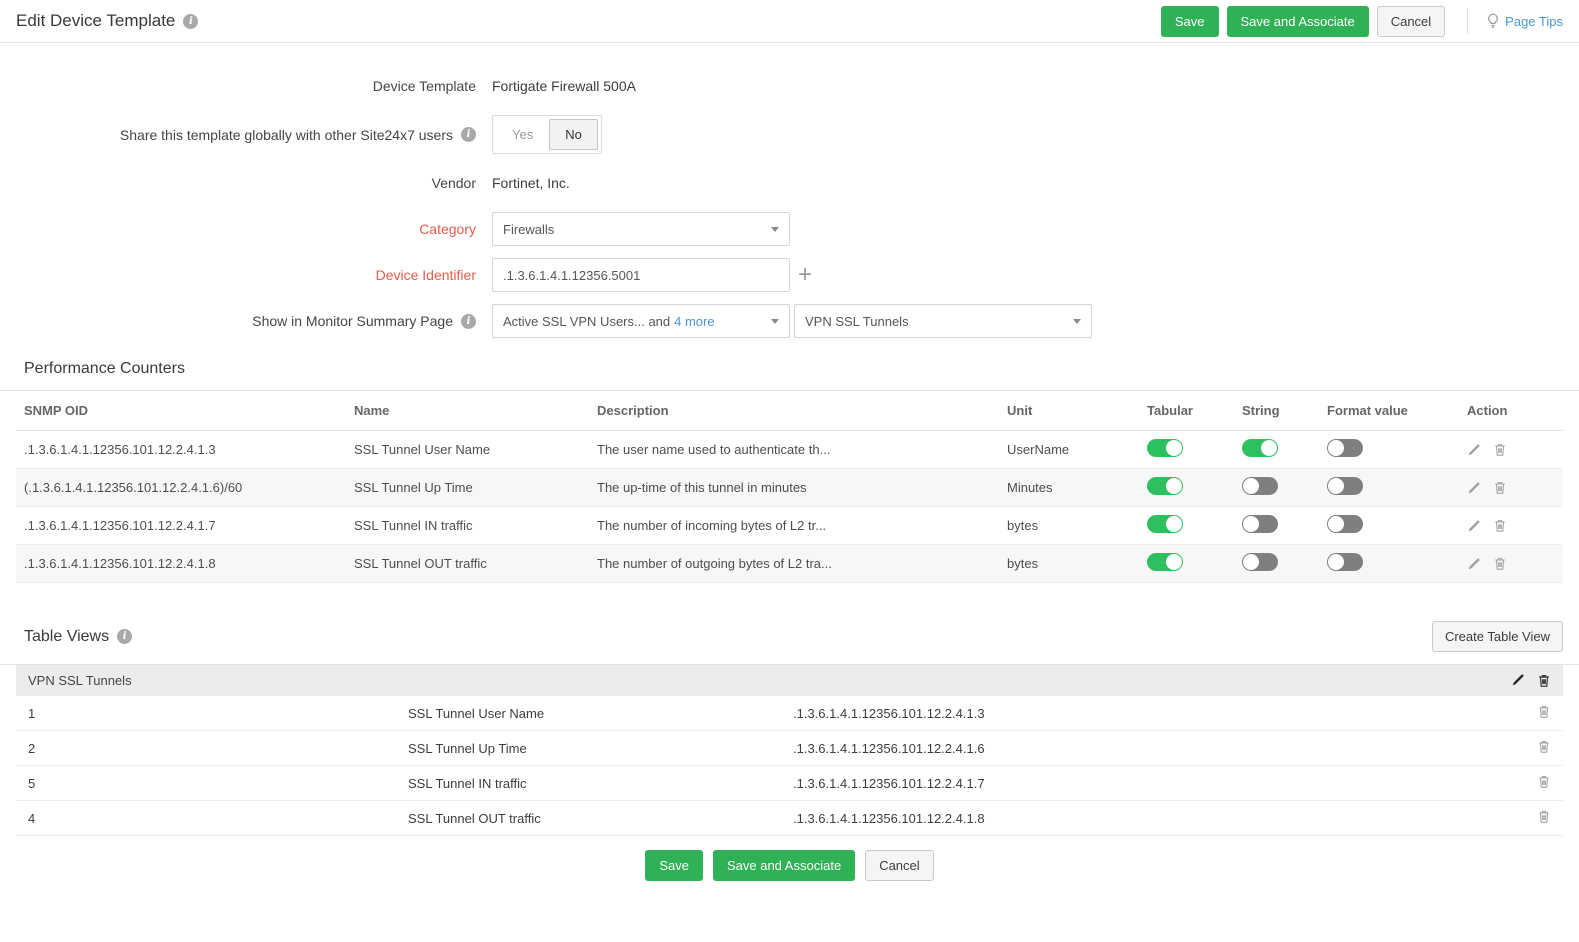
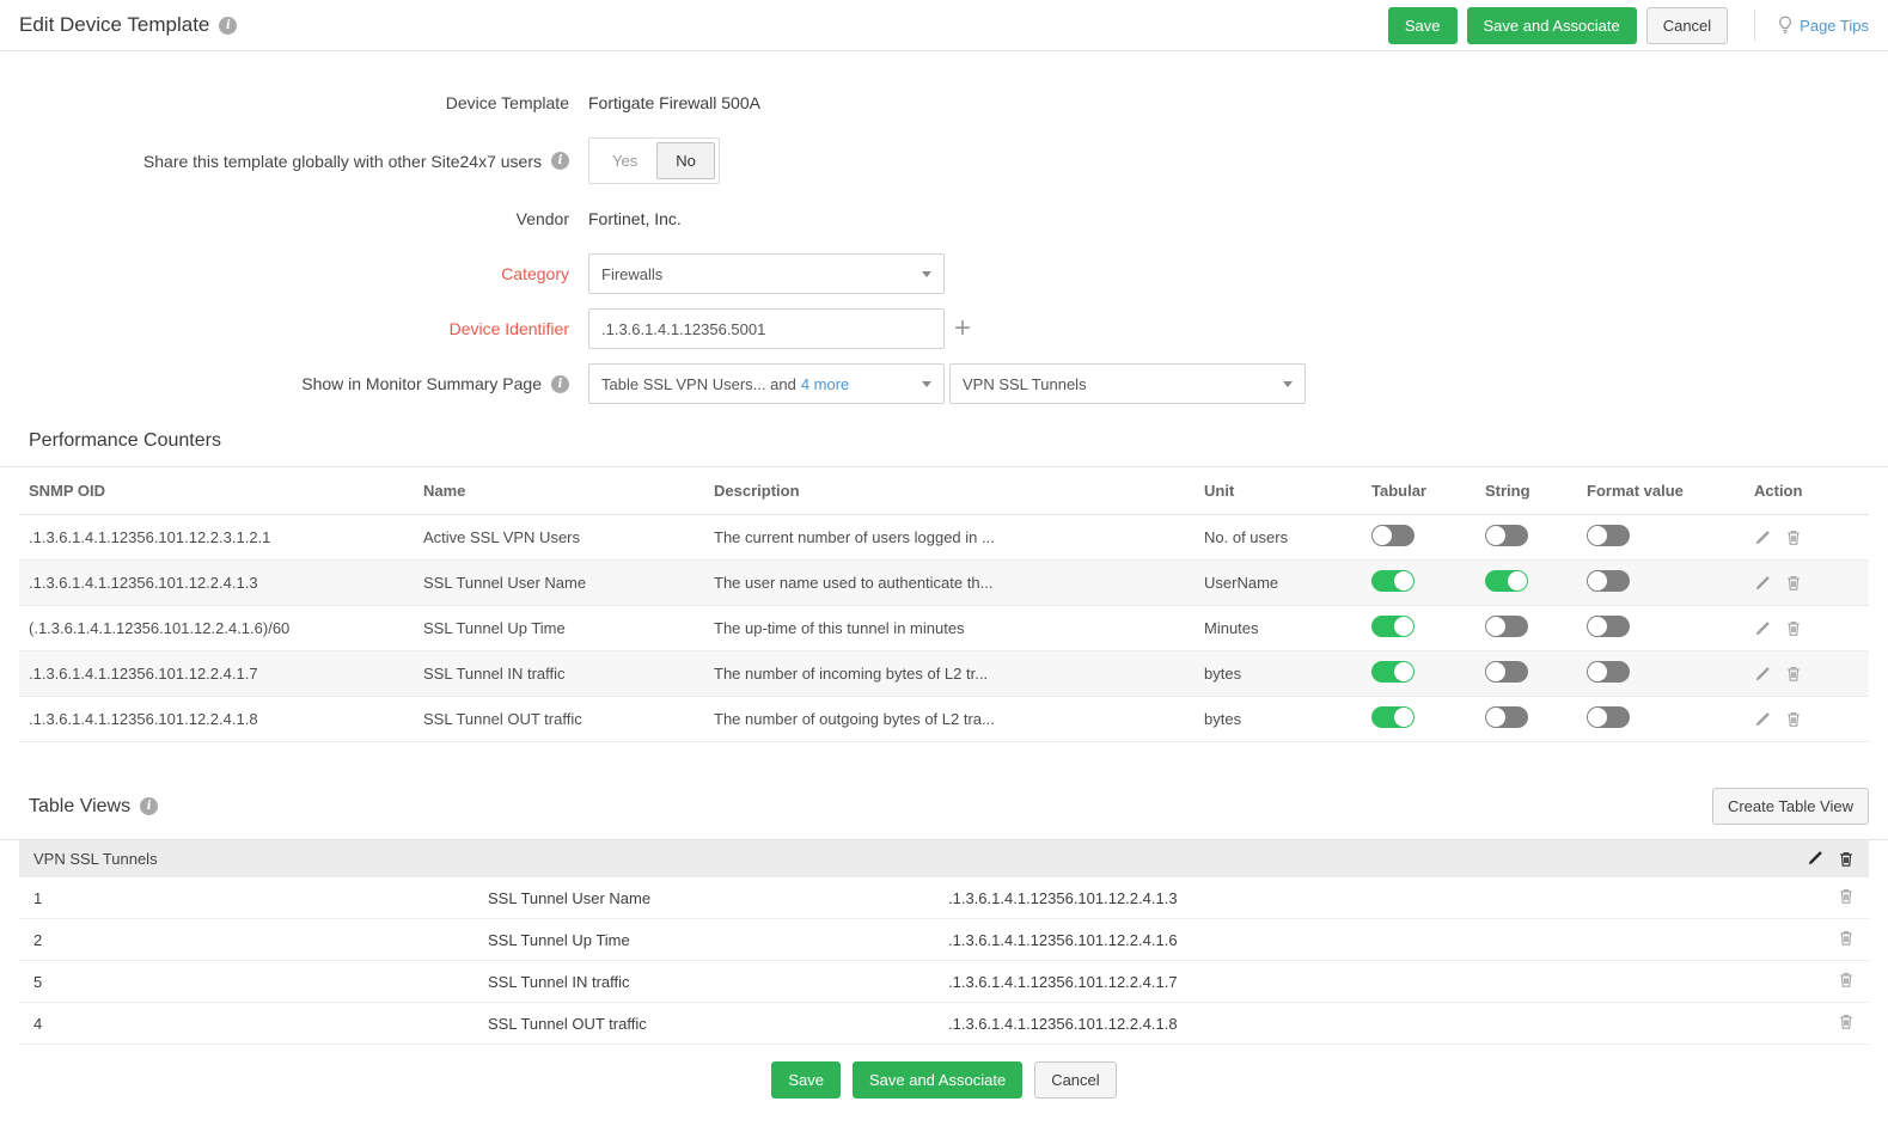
  Edit Device Template
  i
  Save
  Save and Associate
  Cancel
  Page Tips
  Device Template
  Fortigate Firewall 500A
  Share this template globally with other Site24x7 users
  i
  Yes
  No
  Vendor
  Fortinet, Inc.
  Category
  Firewalls
  Device Identifier
  .1.3.6.1.4.1.12356.5001
  +
  Show in Monitor Summary Page
  i
- Active SSL VPN Users... and
+ Table SSL VPN Users... and
  4 more
  VPN SSL Tunnels
  Performance Counters
  SNMP OID
  Name
  Description
  Unit
  Tabular
  String
  Format value
  Action
+ .1.3.6.1.4.1.12356.101.12.2.3.1.2.1
+ Active SSL VPN Users
+ The current number of users logged in ...
+ No. of users
  .1.3.6.1.4.1.12356.101.12.2.4.1.3
  SSL Tunnel User Name
  The user name used to authenticate th...
  UserName
  (.1.3.6.1.4.1.12356.101.12.2.4.1.6)/60
  SSL Tunnel Up Time
  The up-time of this tunnel in minutes
  Minutes
  .1.3.6.1.4.1.12356.101.12.2.4.1.7
  SSL Tunnel IN traffic
  The number of incoming bytes of L2 tr...
  bytes
  .1.3.6.1.4.1.12356.101.12.2.4.1.8
  SSL Tunnel OUT traffic
  The number of outgoing bytes of L2 tra...
  bytes
  Table Views
  i
  Create Table View
  VPN SSL Tunnels
  1
  SSL Tunnel User Name
  .1.3.6.1.4.1.12356.101.12.2.4.1.3
  2
  SSL Tunnel Up Time
  .1.3.6.1.4.1.12356.101.12.2.4.1.6
  5
  SSL Tunnel IN traffic
  .1.3.6.1.4.1.12356.101.12.2.4.1.7
  4
  SSL Tunnel OUT traffic
  .1.3.6.1.4.1.12356.101.12.2.4.1.8
  Save
  Save and Associate
  Cancel
